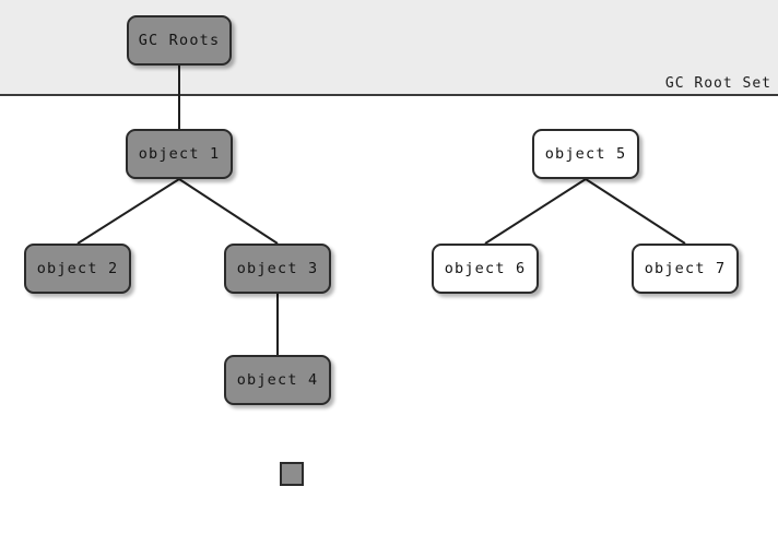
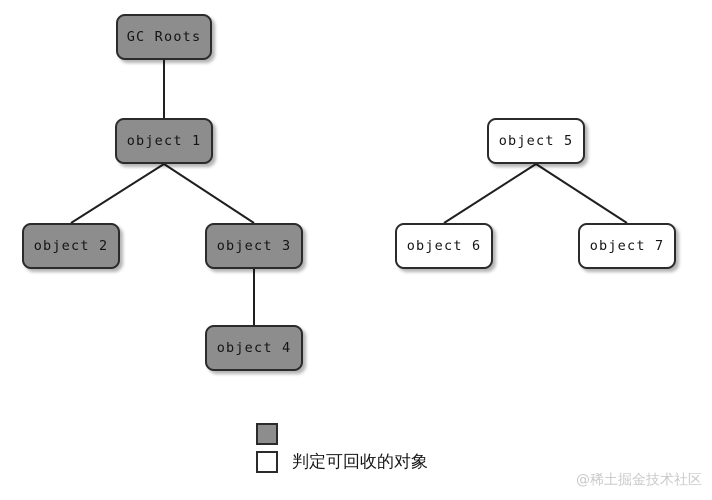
- GC Root Set
  GC Roots
  object 1
  object 2
  object 3
  object 4
  object 5
  object 6
  object 7
+ 判定可回收的对象
+ @稀土掘金技术社区
